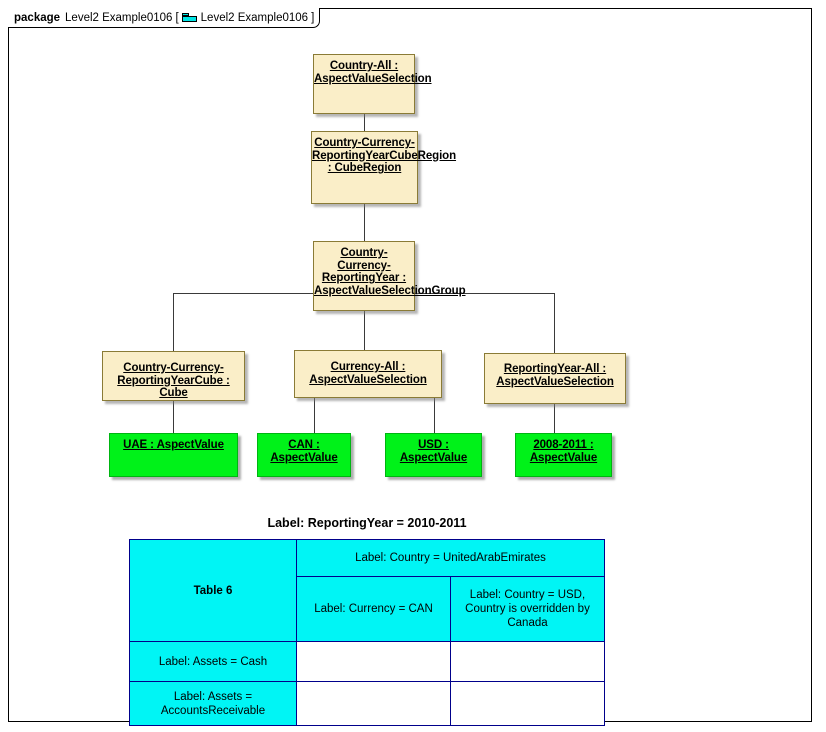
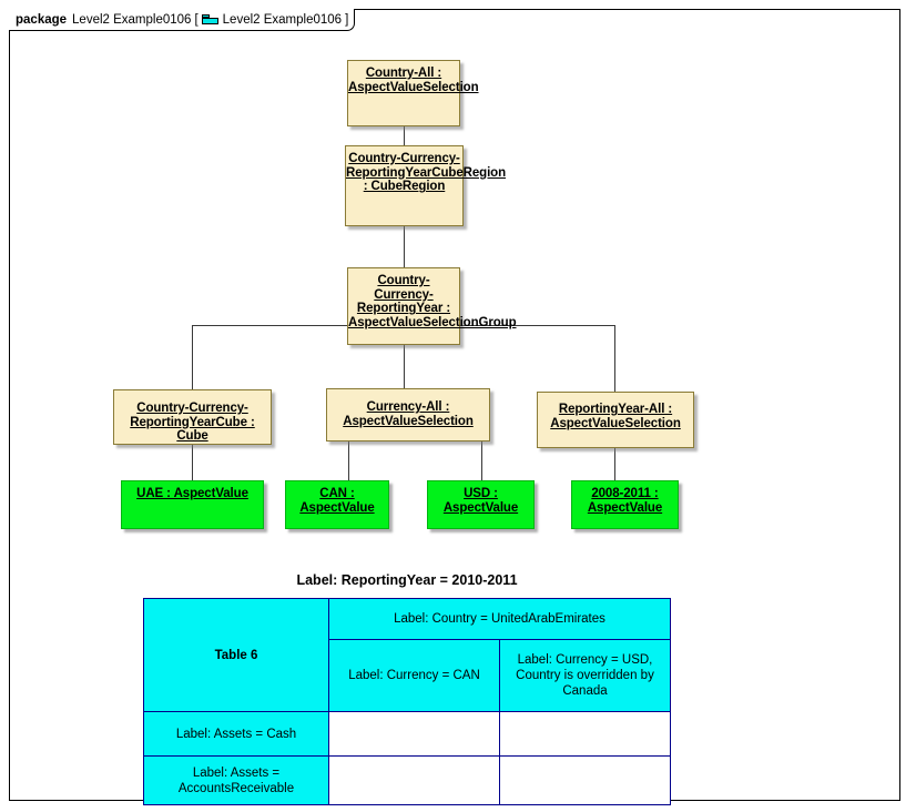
  package
  Level2 Example0106
  [
  Level2 Example0106
  ]
  Country-All : AspectValueSelection
  Country-Currency-ReportingYearCubeRegion : CubeRegion
  Country-Currency-ReportingYear : AspectValueSelectionGroup
  Country-Currency-ReportingYearCube : Cube
  Currency-All : AspectValueSelection
  ReportingYear-All : AspectValueSelection
  UAE : AspectValue
  CAN : AspectValue
  USD : AspectValue
  2008-2011 : AspectValue
  Label: ReportingYear = 2010-2011
  Table 6	Label: Country = UnitedArabEmirates
- Label: Currency = CAN	Label: Country = USD, Country is overridden by Canada
+ Label: Currency = CAN	Label: Currency = USD, Country is overridden by Canada
  Label: Assets = Cash
  Label: Assets = AccountsReceivable
